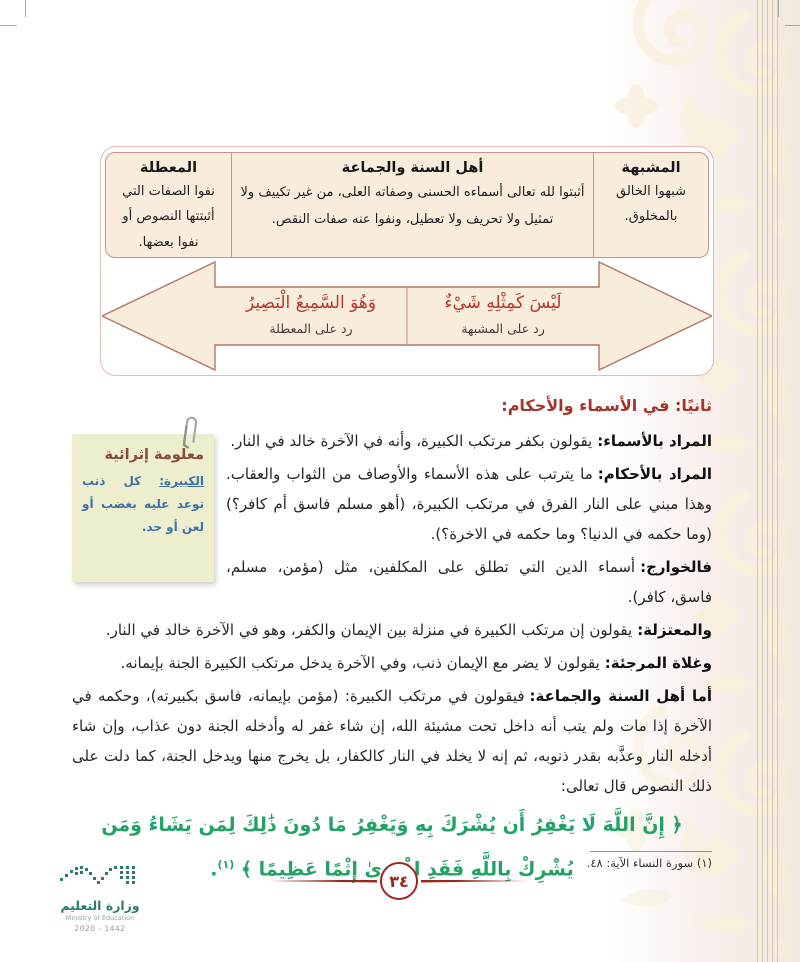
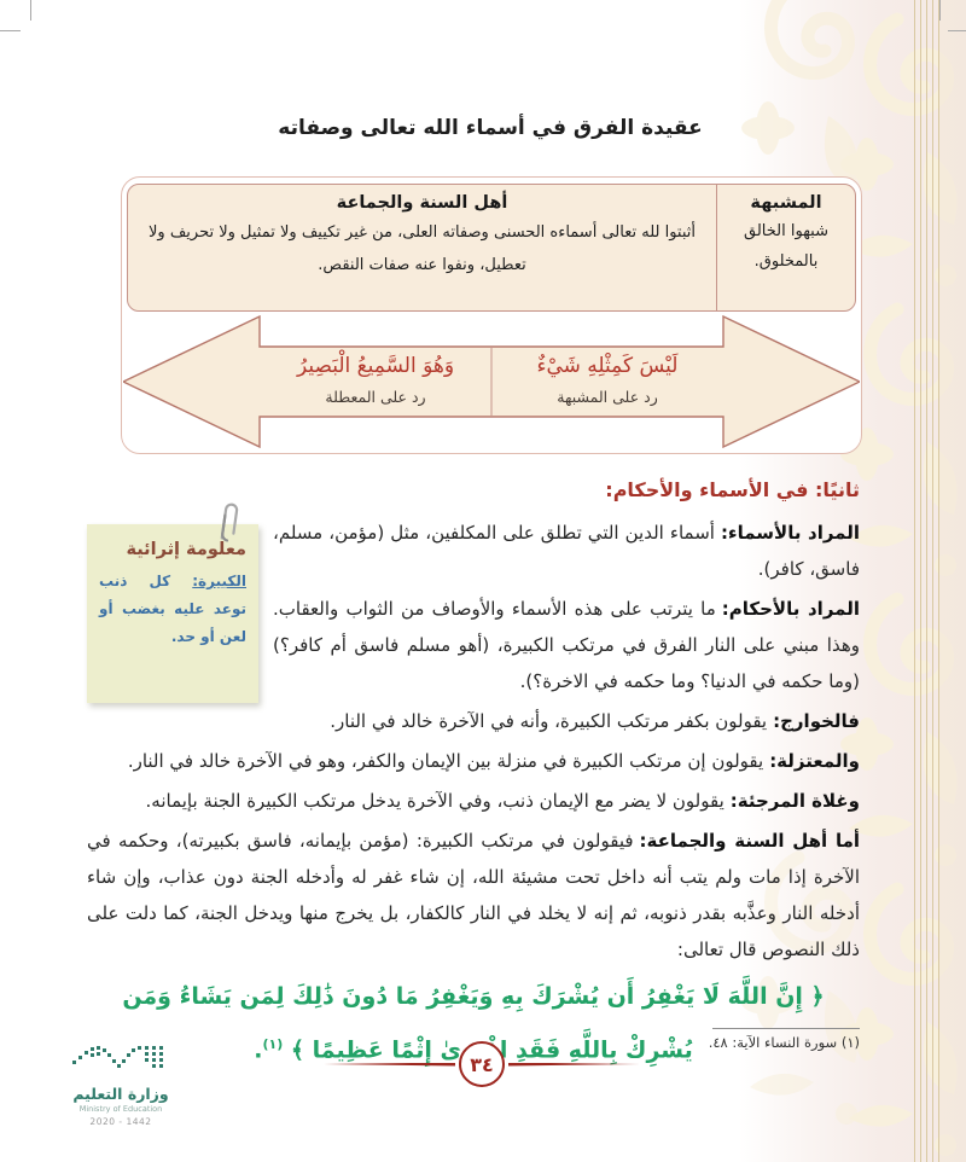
+ عقيدة الفرق في أسماء الله تعالى وصفاته
  المشبهة
  شبهوا الخالق بالمخلوق.
  أهل السنة والجماعة
  أثبتوا لله تعالى أسماءه الحسنى وصفاته العلى، من غير تكييف ولا تمثيل ولا تحريف ولا تعطيل، ونفوا عنه صفات النقص.
- المعطلة
- نفوا الصفات التي أثبتتها النصوص أو نفوا بعضها.
  لَيْسَ كَمِثْلِهِ شَيْءٌ
  رد على المشبهة
  وَهُوَ السَّمِيعُ الْبَصِيرُ
  رد على المعطلة
  ثانيًا: في الأسماء والأحكام:
  معلومة إثرائية
  الكبيرة: كل ذنب توعد عليه بغضب أو لعن أو حد.
- المراد بالأسماء:يقولون بكفر مرتكب الكبيرة، وأنه في الآخرة خالد في النار.
+ المراد بالأسماء:أسماء الدين التي تطلق على المكلفين، مثل (مؤمن، مسلم، فاسق، كافر).
  المراد بالأحكام:ما يترتب على هذه الأسماء والأوصاف من الثواب والعقاب. وهذا مبني على النار الفرق في مرتكب الكبيرة، (أهو مسلم فاسق أم كافر؟) (وما حكمه في الدنيا؟ وما حكمه في الاخرة؟).
- فالخوارج:أسماء الدين التي تطلق على المكلفين، مثل (مؤمن، مسلم، فاسق، كافر).
+ فالخوارج:يقولون بكفر مرتكب الكبيرة، وأنه في الآخرة خالد في النار.
  والمعتزلة:يقولون إن مرتكب الكبيرة في منزلة بين الإيمان والكفر، وهو في الآخرة خالد في النار.
  وغلاة المرجئة:يقولون لا يضر مع الإيمان ذنب، وفي الآخرة يدخل مرتكب الكبيرة الجنة بإيمانه.
  أما أهل السنة والجماعة:فيقولون في مرتكب الكبيرة: (مؤمن بإيمانه، فاسق بكبيرته)، وحكمه في الآخرة إذا مات ولم يتب أنه داخل تحت مشيئة الله، إن شاء غفر له وأدخله الجنة دون عذاب، وإن شاء أدخله النار وعذَّبه بقدر ذنوبه، ثم إنه لا يخلد في النار كالكفار، بل يخرج منها ويدخل الجنة، كما دلت على ذلك النصوص قال تعالى:
  ﴿ إِنَّ اللَّهَ لَا يَغْفِرُ أَن يُشْرَكَ بِهِ وَيَغْفِرُ مَا دُونَ ذَٰلِكَ لِمَن يَشَاءُ وَمَن يُشْرِكْ بِاللَّهِ فَقَدِ اىٰ إِثْمًا عَظِيمًا ﴾ (١).
  (١) سورة النساء الآية: ٤٨.
  ٣٤
  وزارة التعليم
  Ministry of Education
  2020 - 1442
